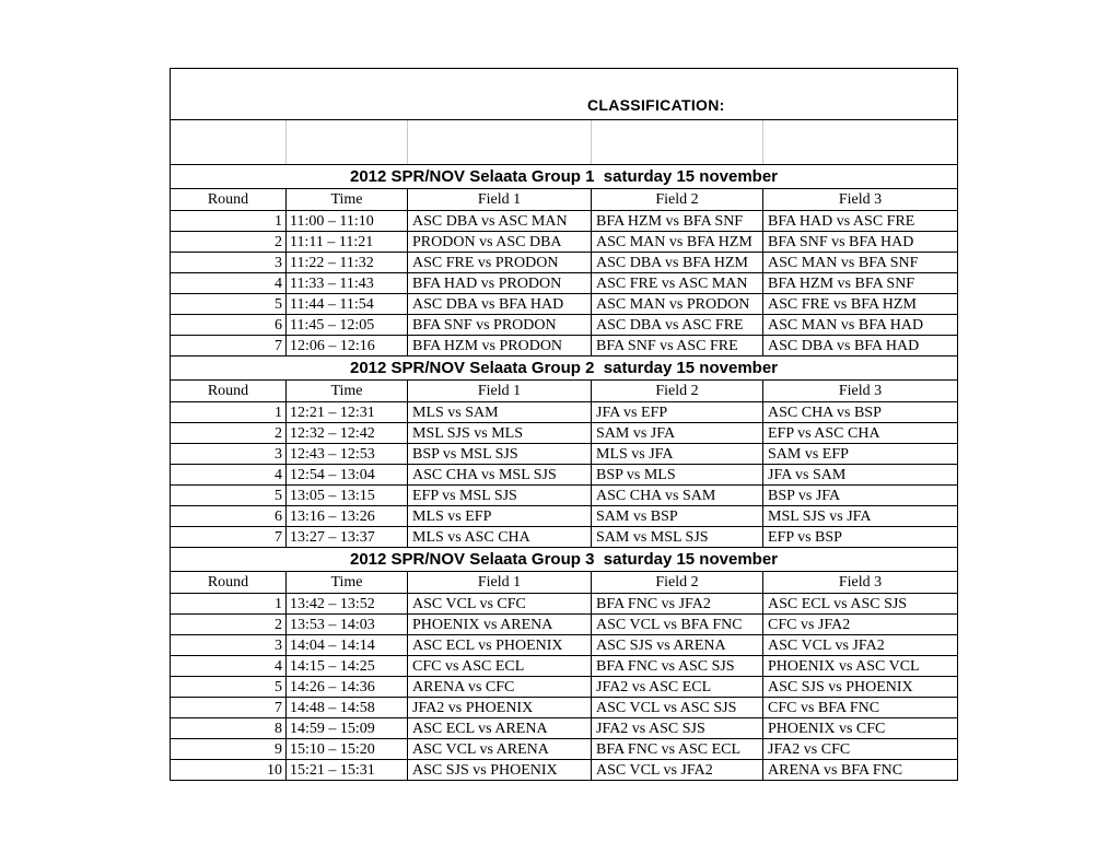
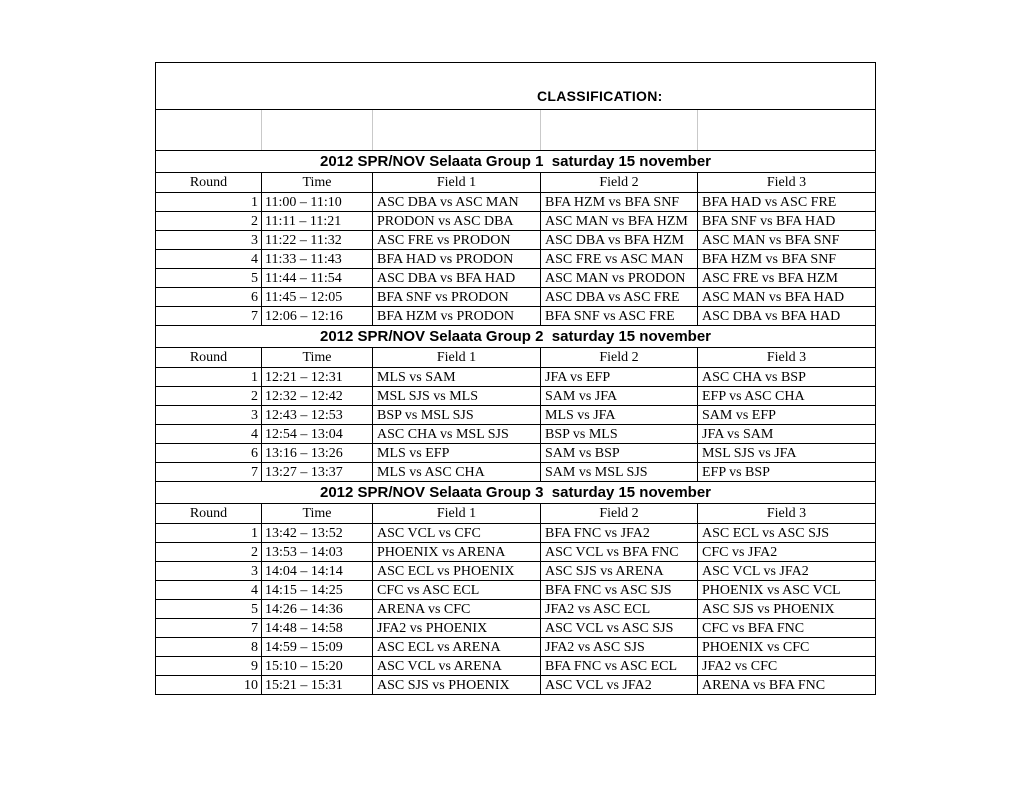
  CLASSIFICATION:
  2012 SPR/NOV Selaata Group 1 saturday 15 november
  Round	Time	Field 1	Field 2	Field 3
  1	11:00 – 11:10	ASC DBA vs ASC MAN	BFA HZM vs BFA SNF	BFA HAD vs ASC FRE
  2	11:11 – 11:21	PRODON vs ASC DBA	ASC MAN vs BFA HZM	BFA SNF vs BFA HAD
  3	11:22 – 11:32	ASC FRE vs PRODON	ASC DBA vs BFA HZM	ASC MAN vs BFA SNF
  4	11:33 – 11:43	BFA HAD vs PRODON	ASC FRE vs ASC MAN	BFA HZM vs BFA SNF
  5	11:44 – 11:54	ASC DBA vs BFA HAD	ASC MAN vs PRODON	ASC FRE vs BFA HZM
  6	11:45 – 12:05	BFA SNF vs PRODON	ASC DBA vs ASC FRE	ASC MAN vs BFA HAD
  7	12:06 – 12:16	BFA HZM vs PRODON	BFA SNF vs ASC FRE	ASC DBA vs BFA HAD
  2012 SPR/NOV Selaata Group 2 saturday 15 november
  Round	Time	Field 1	Field 2	Field 3
  1	12:21 – 12:31	MLS vs SAM	JFA vs EFP	ASC CHA vs BSP
  2	12:32 – 12:42	MSL SJS vs MLS	SAM vs JFA	EFP vs ASC CHA
  3	12:43 – 12:53	BSP vs MSL SJS	MLS vs JFA	SAM vs EFP
  4	12:54 – 13:04	ASC CHA vs MSL SJS	BSP vs MLS	JFA vs SAM
- 5	13:05 – 13:15	EFP vs MSL SJS	ASC CHA vs SAM	BSP vs JFA
  6	13:16 – 13:26	MLS vs EFP	SAM vs BSP	MSL SJS vs JFA
  7	13:27 – 13:37	MLS vs ASC CHA	SAM vs MSL SJS	EFP vs BSP
  2012 SPR/NOV Selaata Group 3 saturday 15 november
  Round	Time	Field 1	Field 2	Field 3
  1	13:42 – 13:52	ASC VCL vs CFC	BFA FNC vs JFA2	ASC ECL vs ASC SJS
  2	13:53 – 14:03	PHOENIX vs ARENA	ASC VCL vs BFA FNC	CFC vs JFA2
  3	14:04 – 14:14	ASC ECL vs PHOENIX	ASC SJS vs ARENA	ASC VCL vs JFA2
  4	14:15 – 14:25	CFC vs ASC ECL	BFA FNC vs ASC SJS	PHOENIX vs ASC VCL
  5	14:26 – 14:36	ARENA vs CFC	JFA2 vs ASC ECL	ASC SJS vs PHOENIX
  7	14:48 – 14:58	JFA2 vs PHOENIX	ASC VCL vs ASC SJS	CFC vs BFA FNC
  8	14:59 – 15:09	ASC ECL vs ARENA	JFA2 vs ASC SJS	PHOENIX vs CFC
  9	15:10 – 15:20	ASC VCL vs ARENA	BFA FNC vs ASC ECL	JFA2 vs CFC
  10	15:21 – 15:31	ASC SJS vs PHOENIX	ASC VCL vs JFA2	ARENA vs BFA FNC
